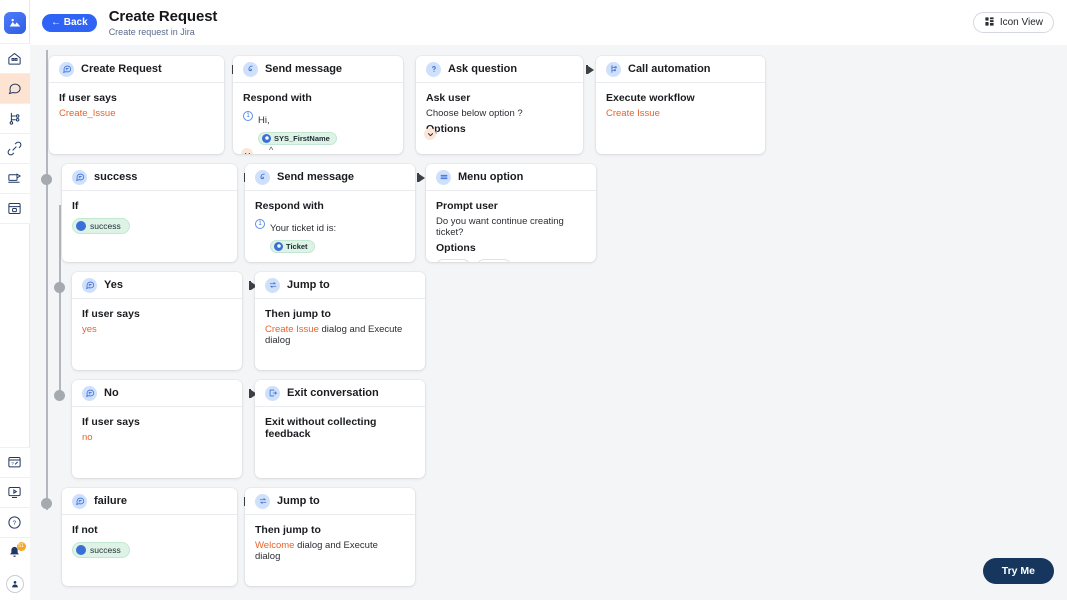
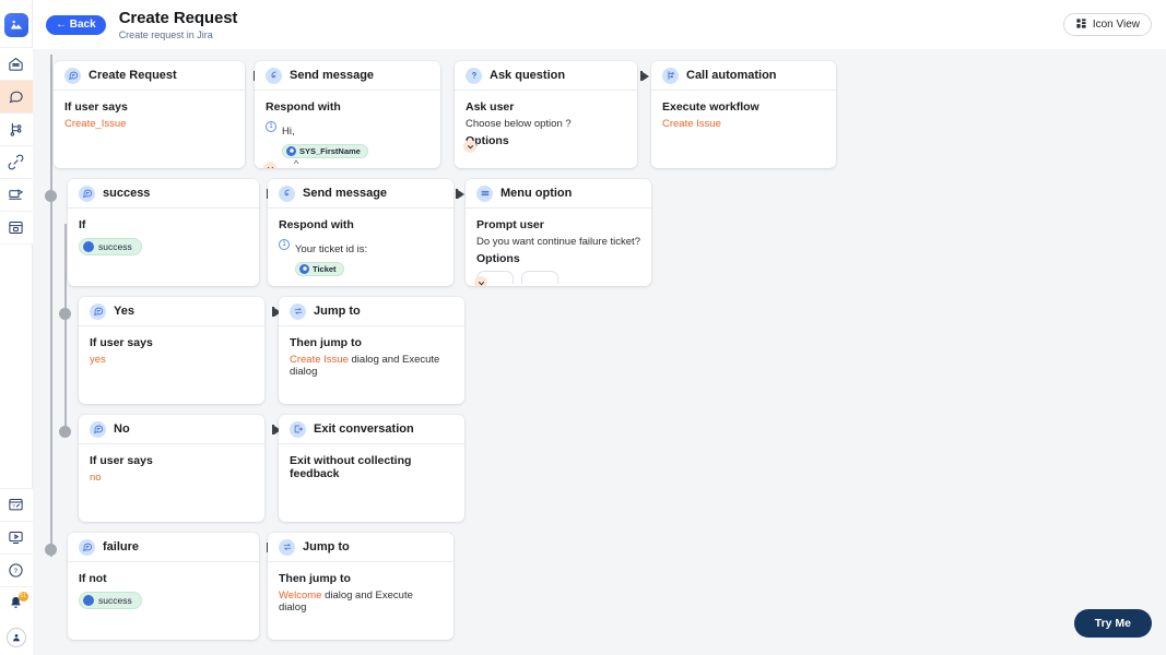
  ← Back
  Create Request
  Create request in Jira
  Icon View
  Create Request
  If user says
  Create_Issue
  Send message
  Respond with
  Hi,
  SYS_FirstName
  ^
  Ask question
  Ask user
  Choose below option ?
  ptions
  Call automation
  Execute workflow
  Create Issue
  success
  If
  success
  Send message
  Respond with
  Your ticket id is:
  Ticket
  Menu option
  Prompt user
- Do you want continue creating ticket?
+ Do you want continue failure ticket?
  Options
  Yes
  If user says
  yes
  Jump to
  Then jump to
  Create Issue dialog and Execute dialog
  No
  If user says
  no
  Exit conversation
  Exit without collecting feedback
  failure
  If not
  success
  Jump to
  Then jump to
  Welcome dialog and Execute dialog
  Try Me
